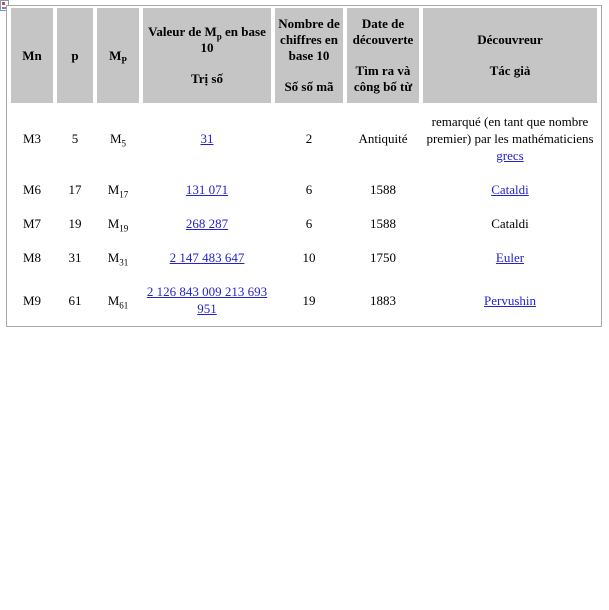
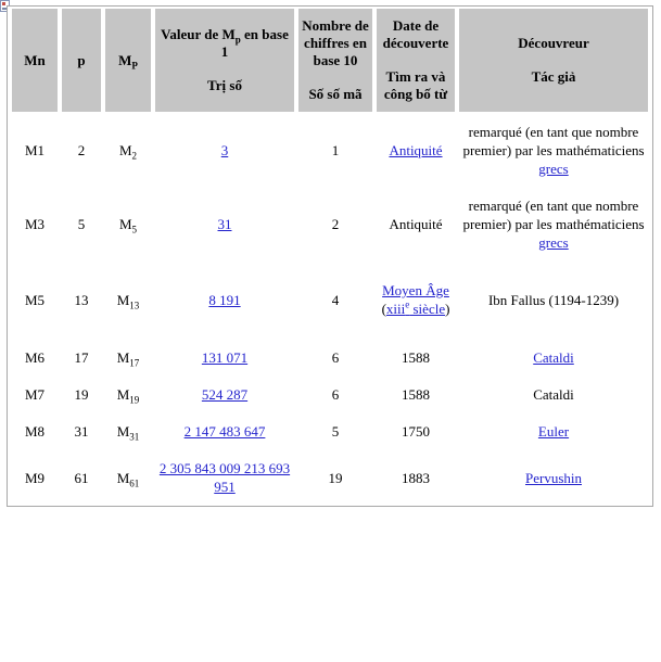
- Mn	p	MP	Valeur de Mp en base 10 Trị số	Nombre de chiffres en base 10 Số số mã	Date de découverte Tìm ra và công bố từ	Découvreur Tác giả
+ Mn	p	MP	Valeur de Mp en base 1 Trị số	Nombre de chiffres en base 10 Số số mã	Date de découverte Tìm ra và công bố từ	Découvreur Tác giả
+ M1	2	M2	3	1	Antiquité	remarqué (en tant que nombre premier) par les mathématiciens grecs
  M3	5	M5	31	2	Antiquité	remarqué (en tant que nombre premier) par les mathématiciens grecs
+ M5	13	M13	8 191	4	Moyen Âge (xiiie siècle)	Ibn Fallus (1194-1239)
  M6	17	M17	131 071	6	1588	Cataldi
- M7	19	M19	268 287	6	1588	Cataldi
+ M7	19	M19	524 287	6	1588	Cataldi
- M8	31	M31	2 147 483 647	10	1750	Euler
+ M8	31	M31	2 147 483 647	5	1750	Euler
- M9	61	M61	2 126 843 009 213 693 951	19	1883	Pervushin
+ M9	61	M61	2 305 843 009 213 693 951	19	1883	Pervushin
